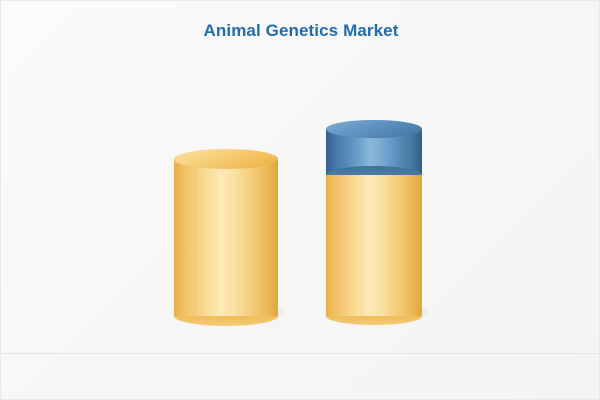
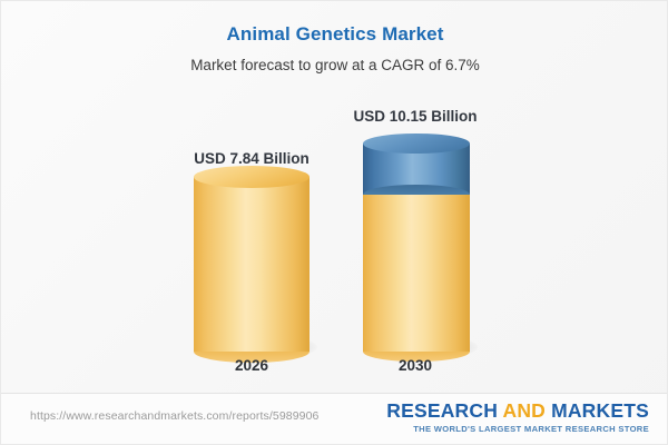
  Animal Genetics Market
+ Market forecast to grow at a CAGR of 6.7%
+ USD 7.84 Billion
+ 2026
+ USD 10.15 Billion
+ 2030
+ https://www.researchandmarkets.com/reports/5989906
+ RESEARCH AND MARKETS
+ THE WORLD'S LARGEST MARKET RESEARCH STORE
